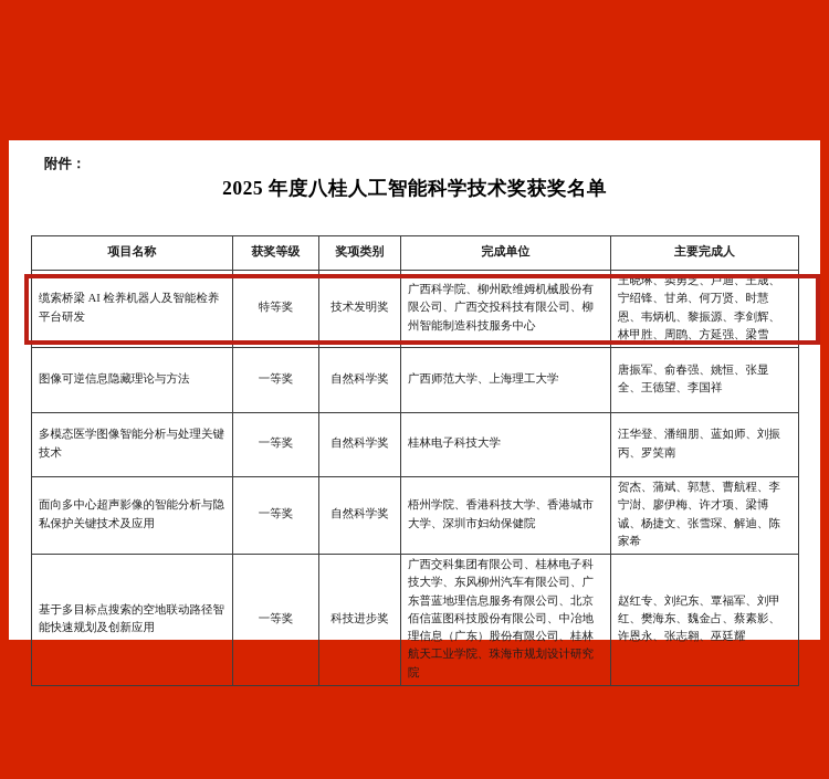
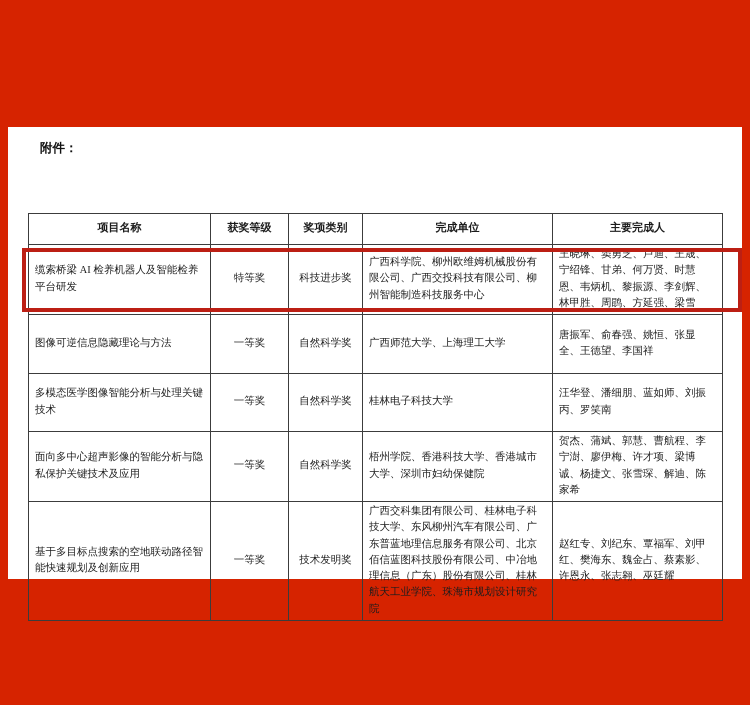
  附件：
- 2025 年度八桂人工智能科学技术奖获奖名单
  项目名称	获奖等级	奖项类别	完成单位	主要完成人
- 缆索桥梁 AI 检养机器人及智能检养平台研发	特等奖	技术发明奖	广西科学院、柳州欧维姆机械股份有限公司、广西交投科技有限公司、柳州智能制造科技服务中心	王晓琳、窦勇芝、卢迪、王晟、宁绍锋、甘弟、何万贤、时慧恩、韦炳机、黎振源、李剑辉、林甲胜、周鹍、方延强、梁雪
+ 缆索桥梁 AI 检养机器人及智能检养平台研发	特等奖	科技进步奖	广西科学院、柳州欧维姆机械股份有限公司、广西交投科技有限公司、柳州智能制造科技服务中心	王晓琳、窦勇芝、卢迪、王晟、宁绍锋、甘弟、何万贤、时慧恩、韦炳机、黎振源、李剑辉、林甲胜、周鹍、方延强、梁雪
  图像可逆信息隐藏理论与方法	一等奖	自然科学奖	广西师范大学、上海理工大学	唐振军、俞春强、姚恒、张显全、王德望、李国祥
  多模态医学图像智能分析与处理关键技术	一等奖	自然科学奖	桂林电子科技大学	汪华登、潘细朋、蓝如师、刘振丙、罗笑南
  面向多中心超声影像的智能分析与隐私保护关键技术及应用	一等奖	自然科学奖	梧州学院、香港科技大学、香港城市大学、深圳市妇幼保健院	贺杰、蒲斌、郭慧、曹航程、李宁澍、廖伊梅、许才项、梁博诚、杨捷文、张雪琛、解迪、陈家希
- 基于多目标点搜索的空地联动路径智能快速规划及创新应用	一等奖	科技进步奖	广西交科集团有限公司、桂林电子科技大学、东风柳州汽车有限公司、广东普蓝地理信息服务有限公司、北京佰信蓝图科技股份有限公司、中冶地理信息（广东）股份有限公司、桂林航天工业学院、珠海市规划设计研究院	赵红专、刘纪东、覃福军、刘甲红、樊海东、魏金占、蔡素影、许恩永、张志翱、巫廷耀
+ 基于多目标点搜索的空地联动路径智能快速规划及创新应用	一等奖	技术发明奖	广西交科集团有限公司、桂林电子科技大学、东风柳州汽车有限公司、广东普蓝地理信息服务有限公司、北京佰信蓝图科技股份有限公司、中冶地理信息（广东）股份有限公司、桂林航天工业学院、珠海市规划设计研究院	赵红专、刘纪东、覃福军、刘甲红、樊海东、魏金占、蔡素影、许恩永、张志翱、巫廷耀
